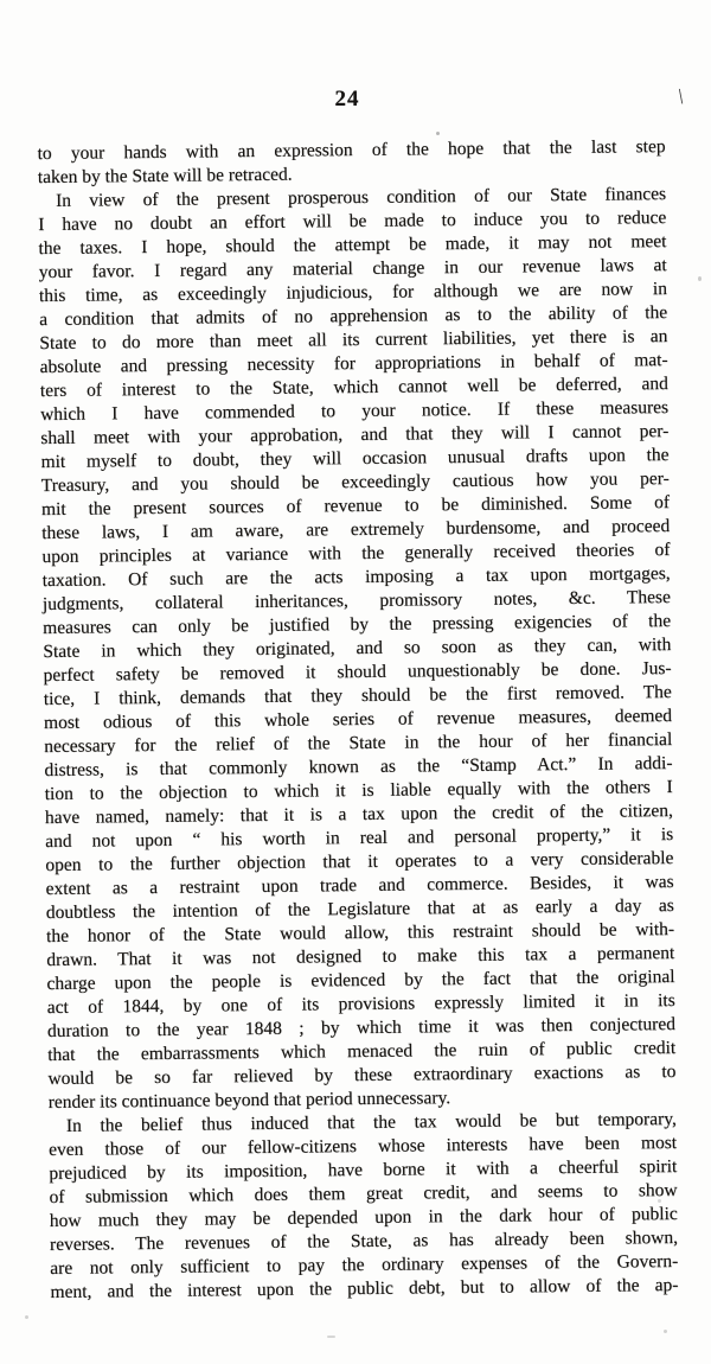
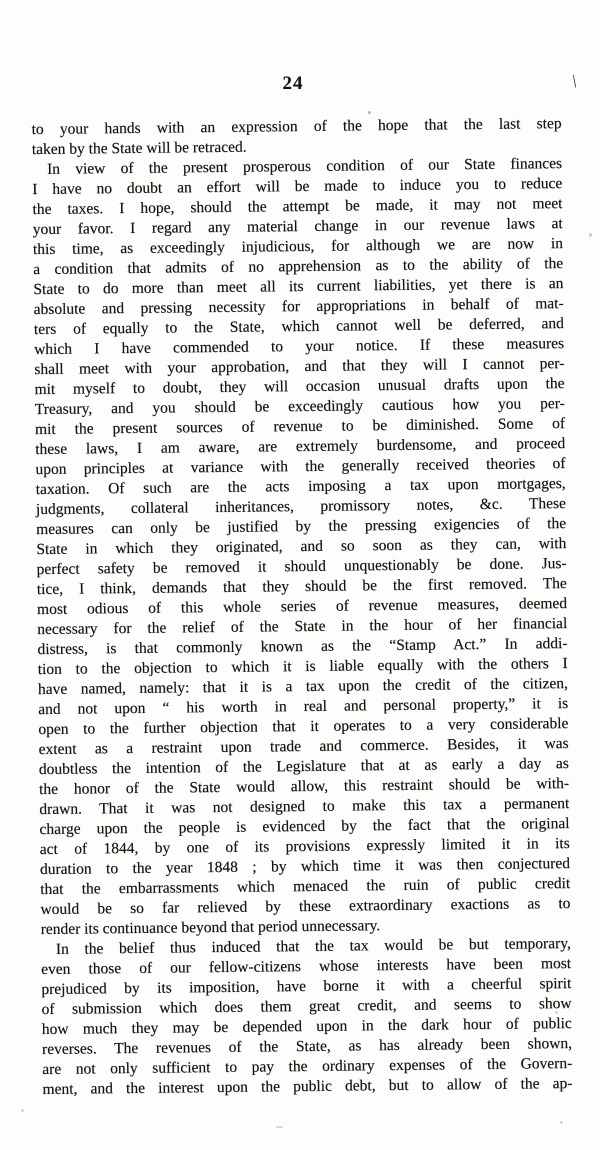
  24
  to your hands with an expression of the hope that the last step
  taken by the State will be retraced.
  In view of the present prosperous condition of our State finances
  I have no doubt an effort will be made to induce you to reduce
  the taxes. I hope, should the attempt be made, it may not meet
  your favor. I regard any material change in our revenue laws at
  this time, as exceedingly injudicious, for although we are now in
  a condition that admits of no apprehension as to the ability of the
  State to do more than meet all its current liabilities, yet there is an
  absolute and pressing necessity for appropriations in behalf of mat-
- ters of interest to the State, which cannot well be deferred, and
+ ters of equally to the State, which cannot well be deferred, and
  which I have commended to your notice. If these measures
  shall meet with your approbation, and that they will I cannot per-
  mit myself to doubt, they will occasion unusual drafts upon the
  Treasury, and you should be exceedingly cautious how you per-
  mit the present sources of revenue to be diminished. Some of
  these laws, I am aware, are extremely burdensome, and proceed
  upon principles at variance with the generally received theories of
  taxation. Of such are the acts imposing a tax upon mortgages,
  judgments, collateral inheritances, promissory notes, &c. These
  measures can only be justified by the pressing exigencies of the
  State in which they originated, and so soon as they can, with
  perfect safety be removed it should unquestionably be done. Jus-
  tice, I think, demands that they should be the first removed. The
  most odious of this whole series of revenue measures, deemed
  necessary for the relief of the State in the hour of her financial
  distress, is that commonly known as the “Stamp Act.” In addi-
  tion to the objection to which it is liable equally with the others I
  have named, namely: that it is a tax upon the credit of the citizen,
  and not upon “ his worth in real and personal property,” it is
  open to the further objection that it operates to a very considerable
  extent as a restraint upon trade and commerce. Besides, it was
  doubtless the intention of the Legislature that at as early a day as
  the honor of the State would allow, this restraint should be with-
  drawn. That it was not designed to make this tax a permanent
  charge upon the people is evidenced by the fact that the original
  act of 1844, by one of its provisions expressly limited it in its
  duration to the year 1848 ; by which time it was then conjectured
  that the embarrassments which menaced the ruin of public credit
  would be so far relieved by these extraordinary exactions as to
  render its continuance beyond that period unnecessary.
  In the belief thus induced that the tax would be but temporary,
  even those of our fellow-citizens whose interests have been most
  prejudiced by its imposition, have borne it with a cheerful spirit
  of submission which does them great credit, and seems to show
  how much they may be depended upon in the dark hour of public
  reverses. The revenues of the State, as has already been shown,
  are not only sufficient to pay the ordinary expenses of the Govern-
  ment, and the interest upon the public debt, but to allow of the ap-
